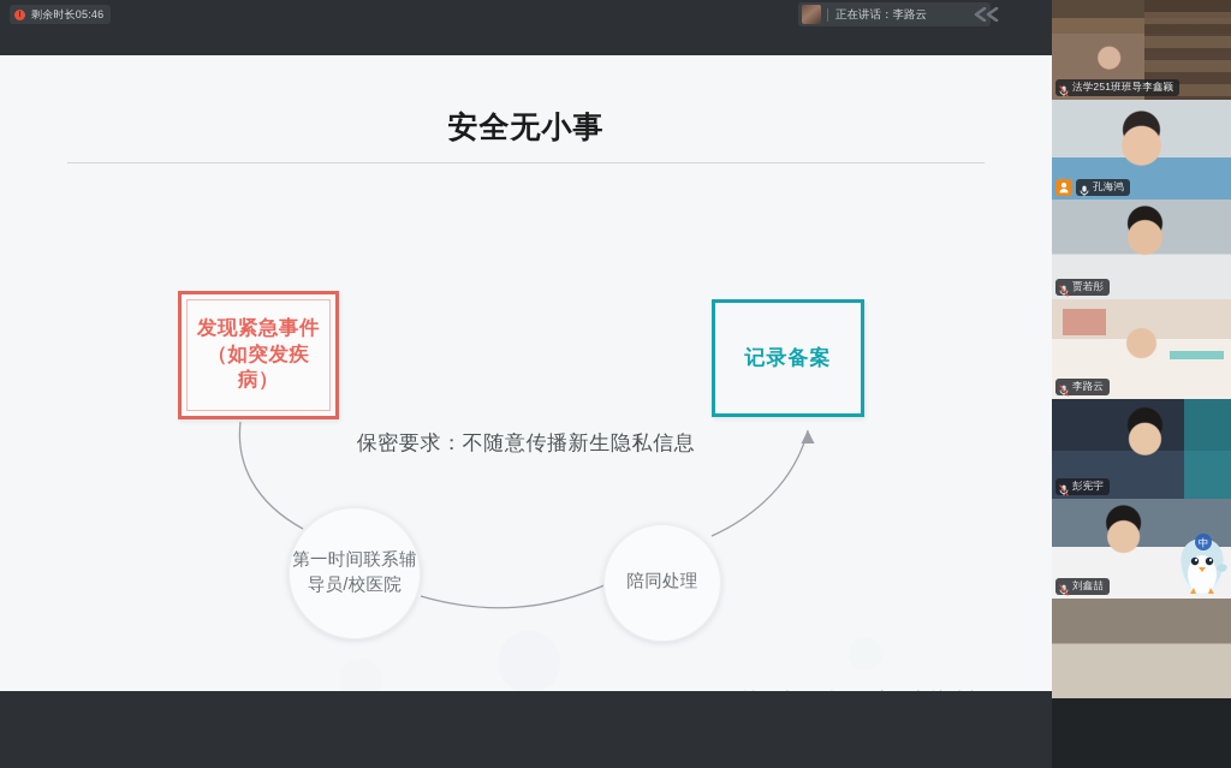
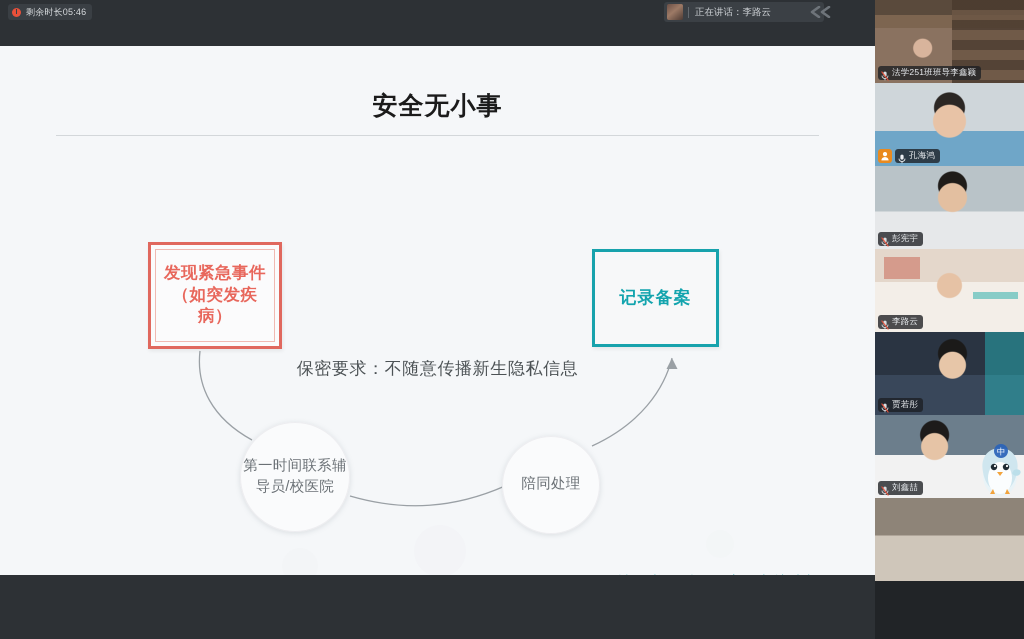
  剩余时长05:46
  正在讲话：李路云
  安全无小事
  发现紧急事件（如突发疾病）
  记录备案
  保密要求：不随意传播新生隐私信息
  第一时间联系辅导员/校医院
  陪同处理
  法学251班班导李鑫颖
  孔海鸿
- 贾若彤
+ 彭宪宇
  李路云
- 彭宪宇
+ 贾若彤
  中
  刘鑫喆
